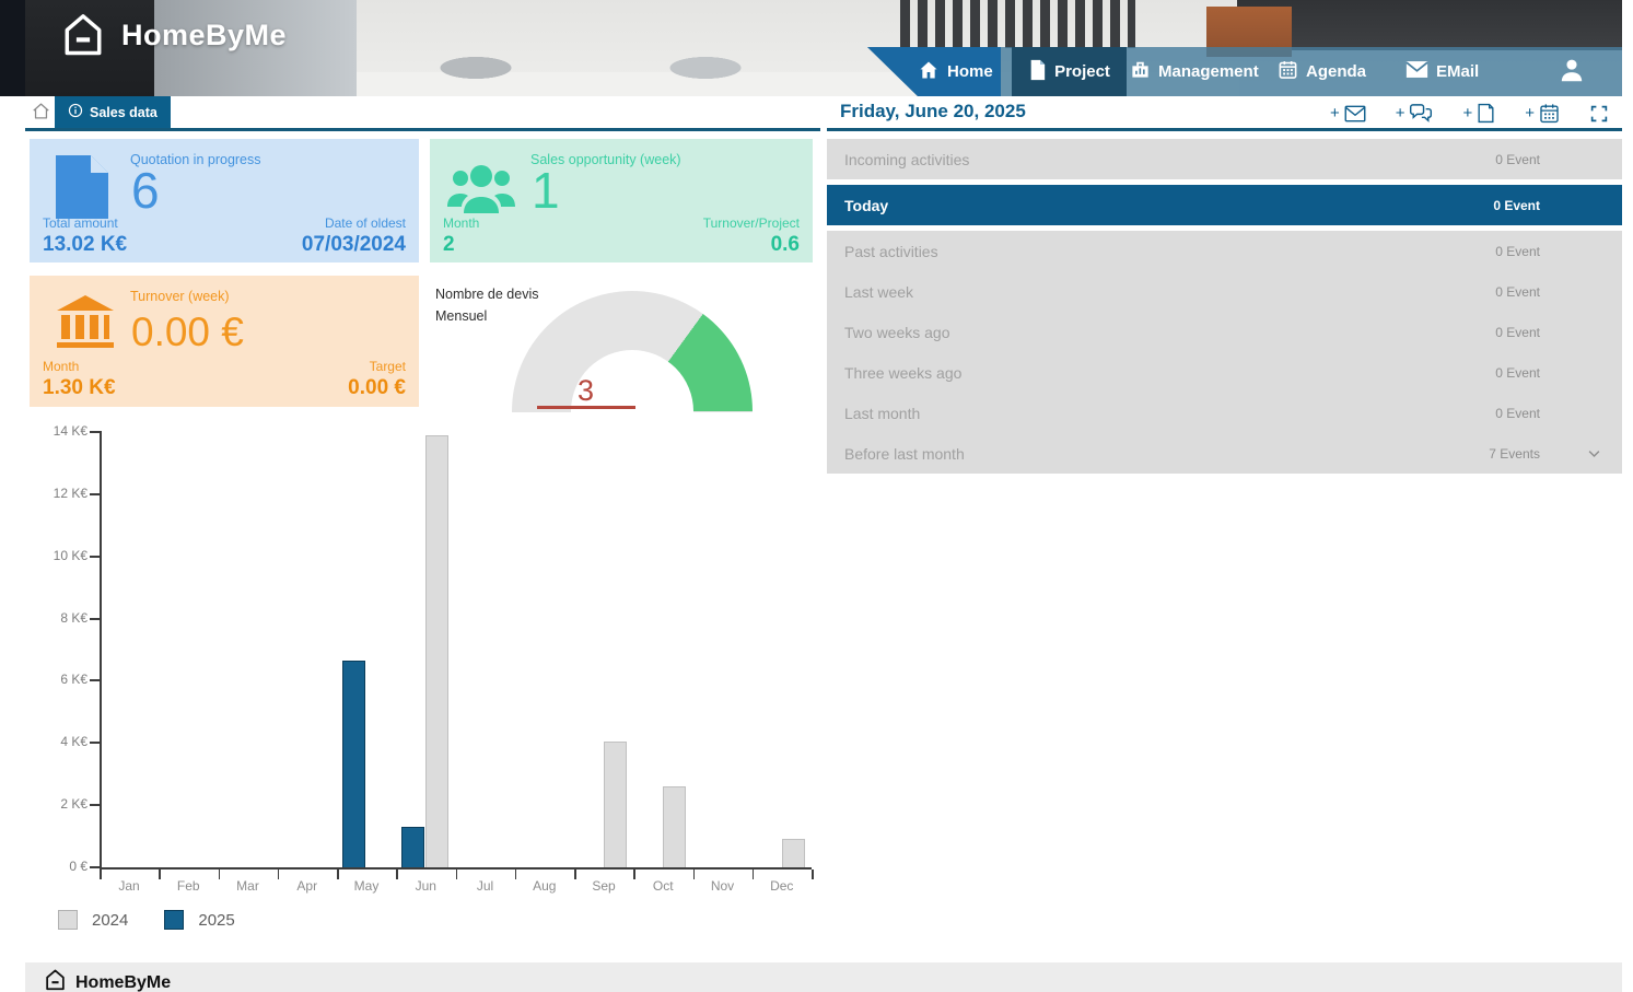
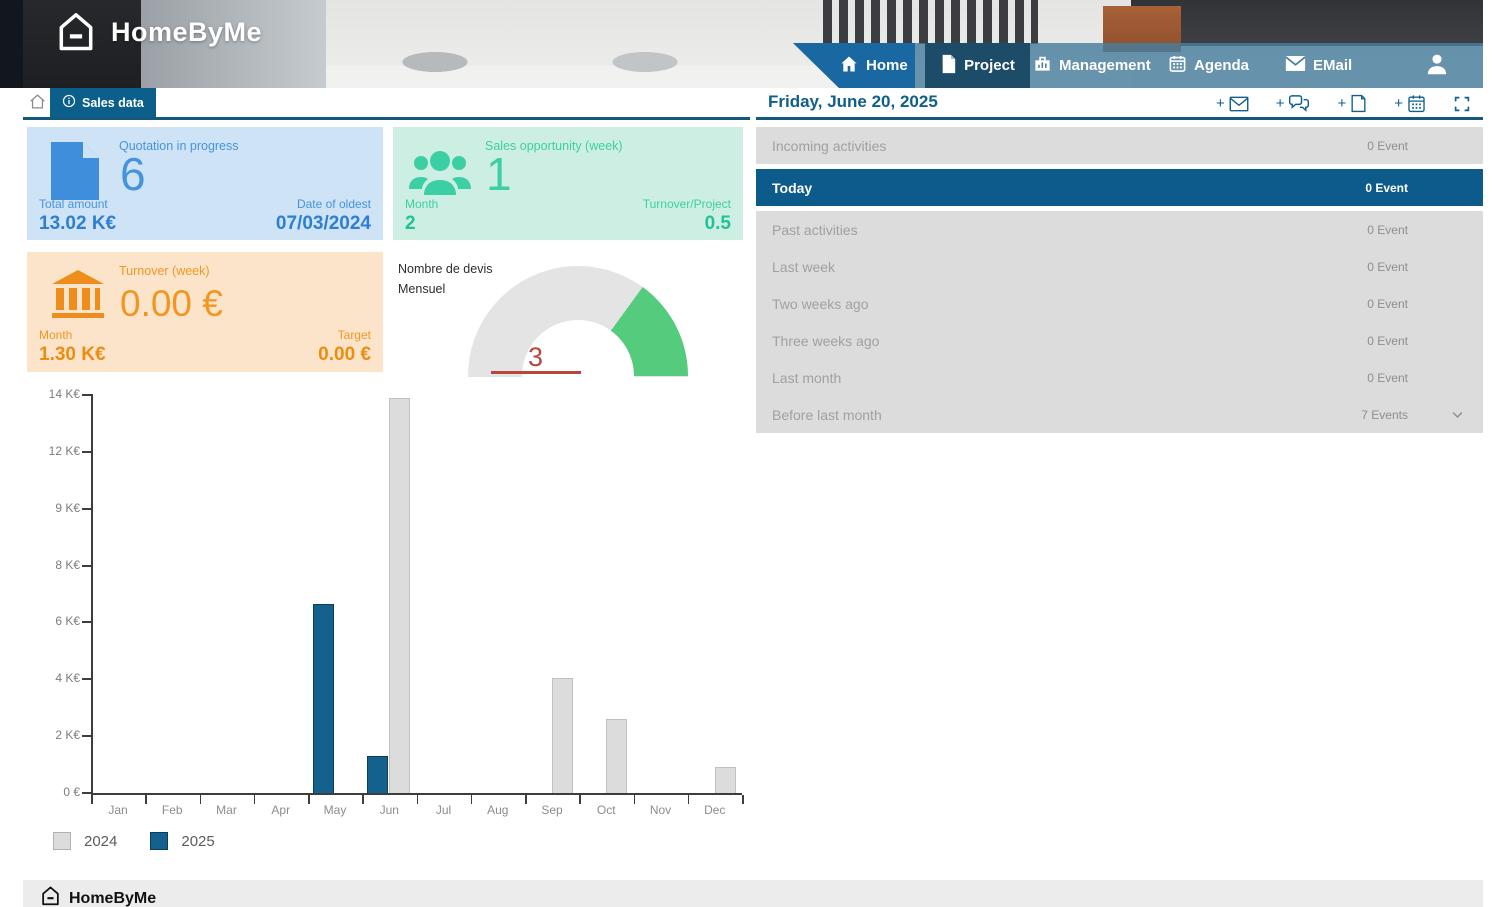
  HomeByMe
  Home
  Project
  Management
  Agenda
  EMail
  Sales data
  Quotation in progress
  6
  Total amount
  13.02 K€
  Date of oldest
  07/03/2024
  Sales opportunity (week)
  1
  Month
  2
  Turnover/Project
- 0.6
+ 0.5
  Turnover (week)
  0.00 €
  Month
  1.30 K€
  Target
  0.00 €
  Nombre de devis
  Mensuel
  3
  0 €
  2 K€
  4 K€
  6 K€
  8 K€
- 10 K€
+ 9 K€
  12 K€
  14 K€
  Jan
  Feb
  Mar
  Apr
  May
  Jun
  Jul
  Aug
  Sep
  Oct
  Nov
  Dec
  2024
  2025
  Friday, June 20, 2025
  +
  +
  +
  +
  Incoming activities
  0 Event
  Today
  0 Event
  Past activities
  0 Event
  Last week
  0 Event
  Two weeks ago
  0 Event
  Three weeks ago
  0 Event
  Last month
  0 Event
  Before last month
  7 Events
  HomeByMe
